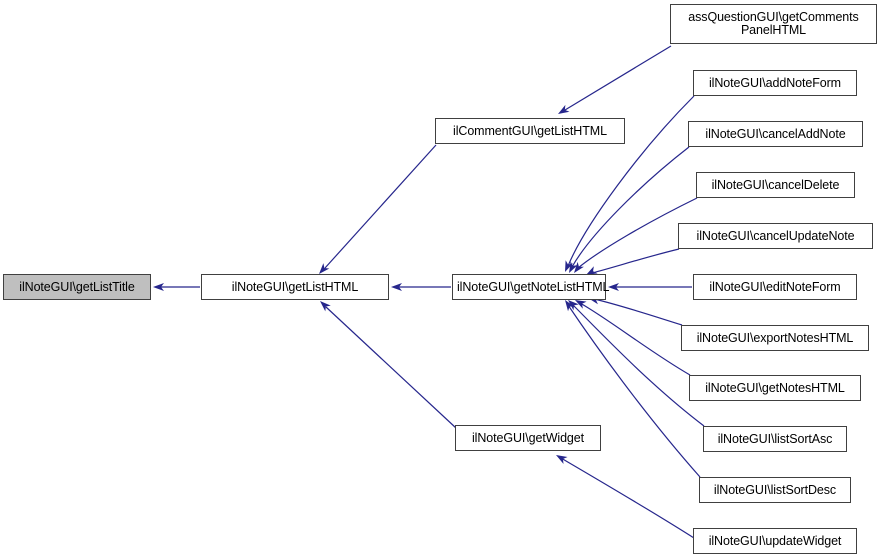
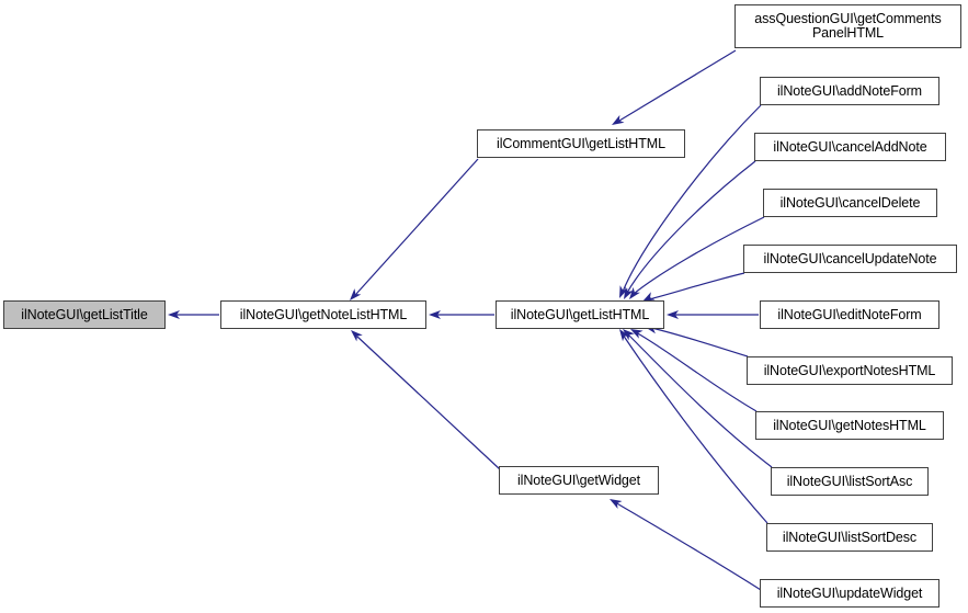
  ilNoteGUI\getListTitle
- ilNoteGUI\getListHTML
+ ilNoteGUI\getNoteListHTML
  ilCommentGUI\getListHTML
- ilNoteGUI\getNoteListHTML
+ ilNoteGUI\getListHTML
  ilNoteGUI\getWidget
  assQuestionGUI\getComments
  PanelHTML
  ilNoteGUI\addNoteForm
  ilNoteGUI\cancelAddNote
  ilNoteGUI\cancelDelete
  ilNoteGUI\cancelUpdateNote
  ilNoteGUI\editNoteForm
  ilNoteGUI\exportNotesHTML
  ilNoteGUI\getNotesHTML
  ilNoteGUI\listSortAsc
  ilNoteGUI\listSortDesc
  ilNoteGUI\updateWidget
